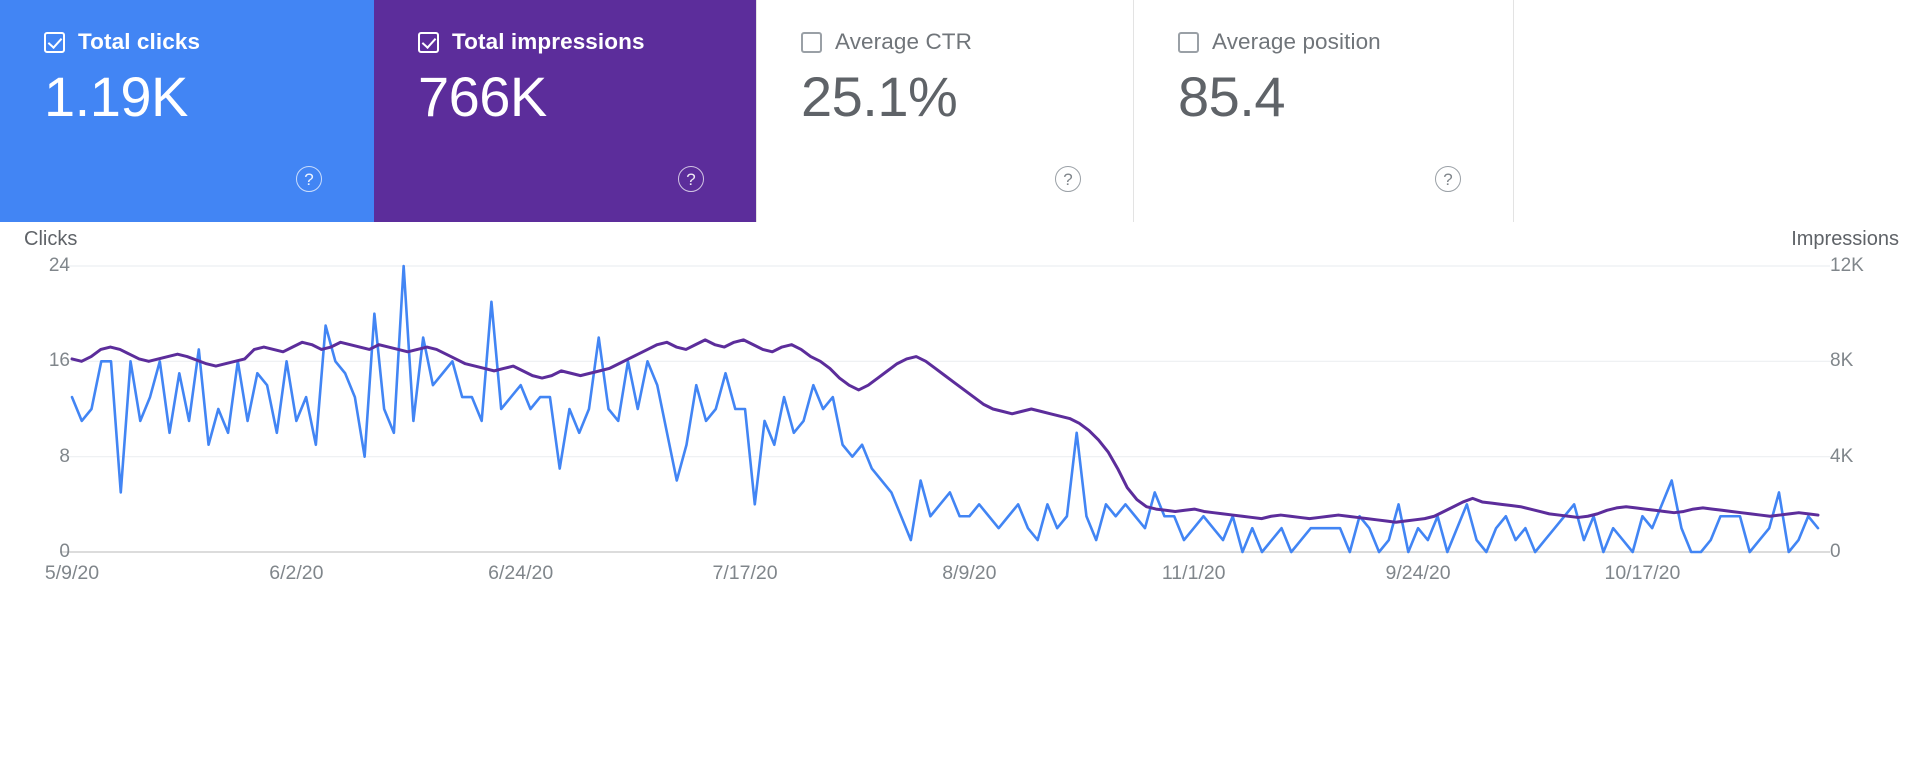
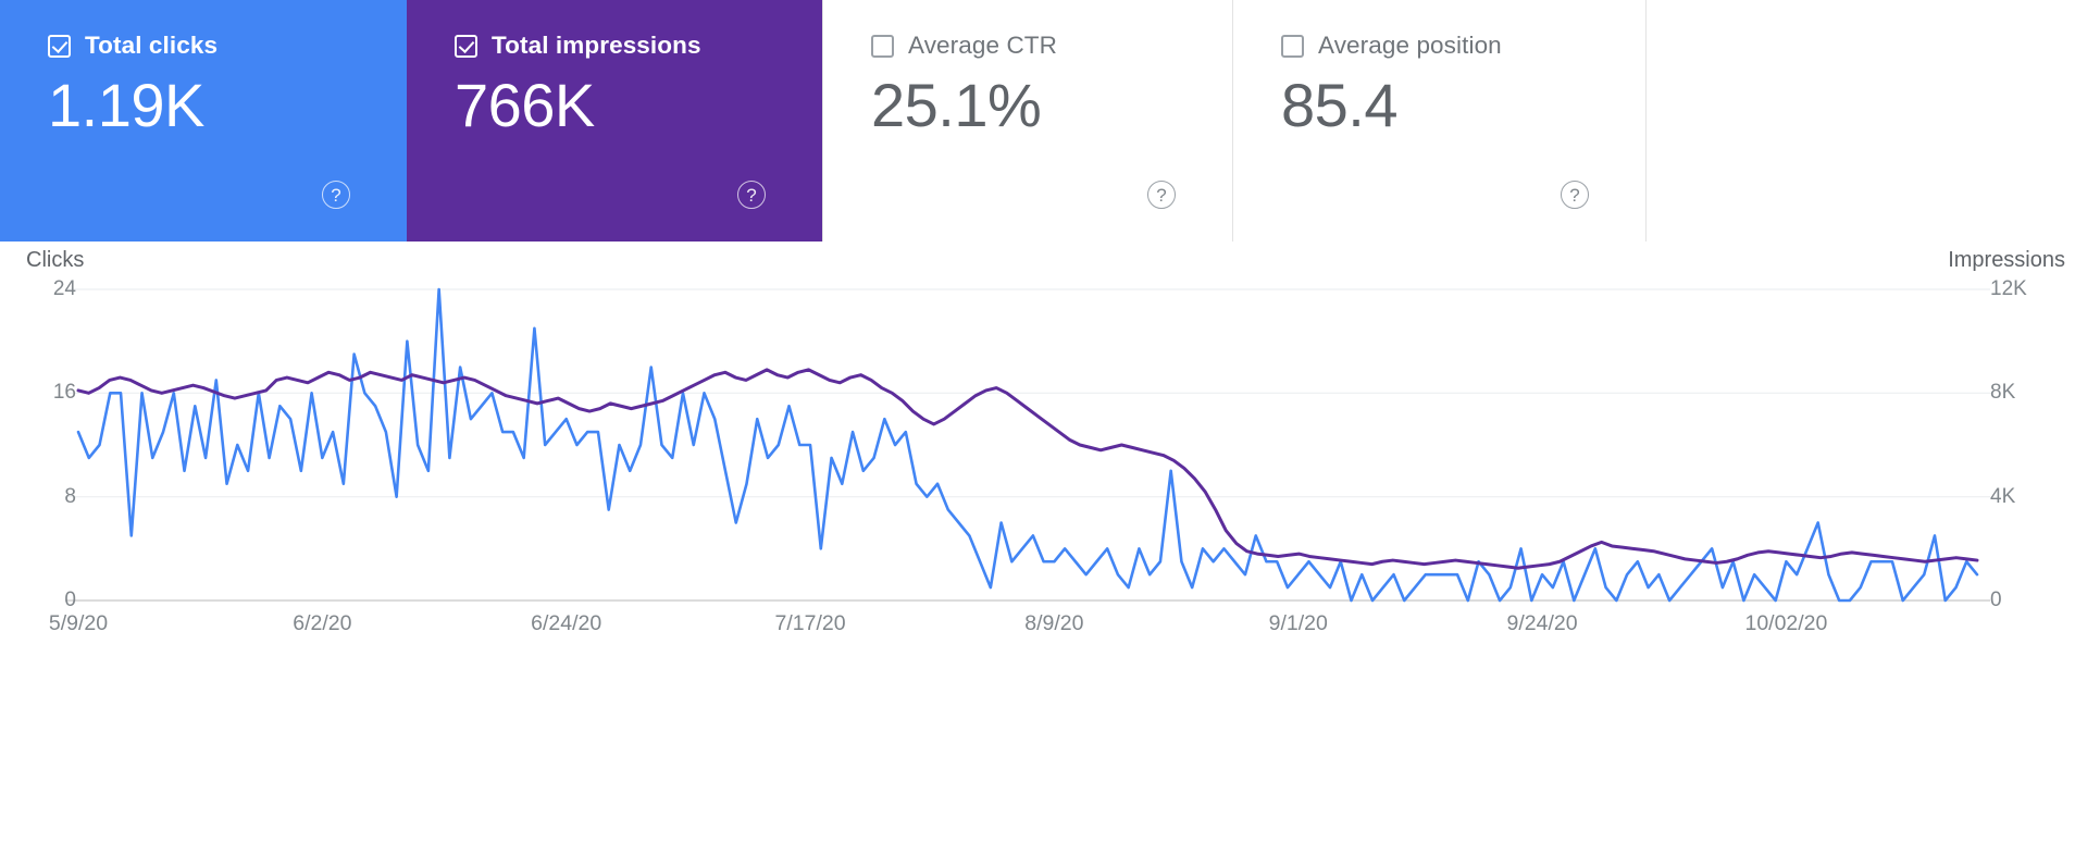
  Total clicks
  1.19K
  ?
  Total impressions
  766K
  ?
  Average CTR
  25.1%
  ?
  Average position
  85.4
  ?
  Clicks
  Impressions
  0
  8
  16
  24
  0
  4K
  8K
  12K
  5/9/20
  6/2/20
  6/24/20
  7/17/20
  8/9/20
- 11/1/20
+ 9/1/20
  9/24/20
- 10/17/20
+ 10/02/20
